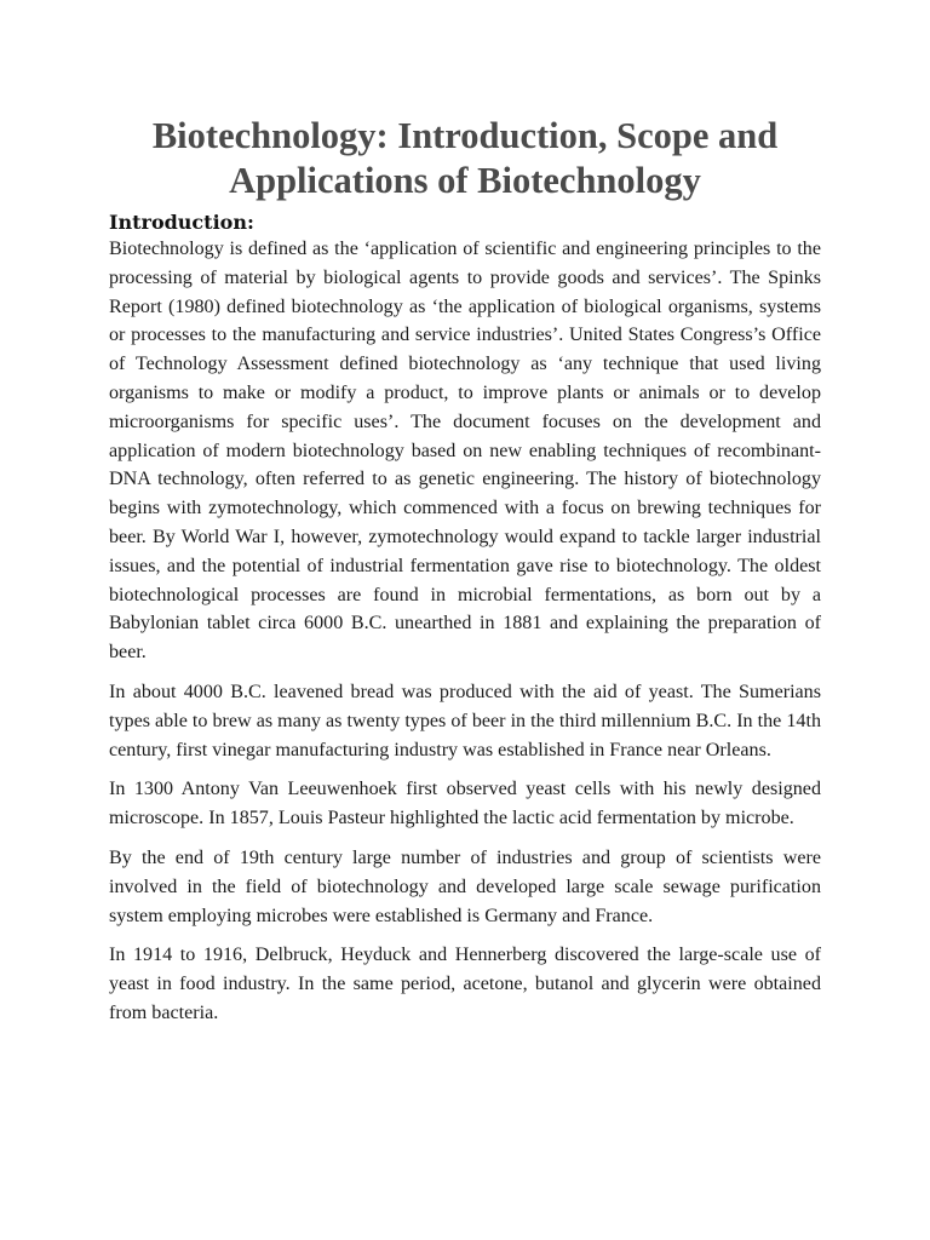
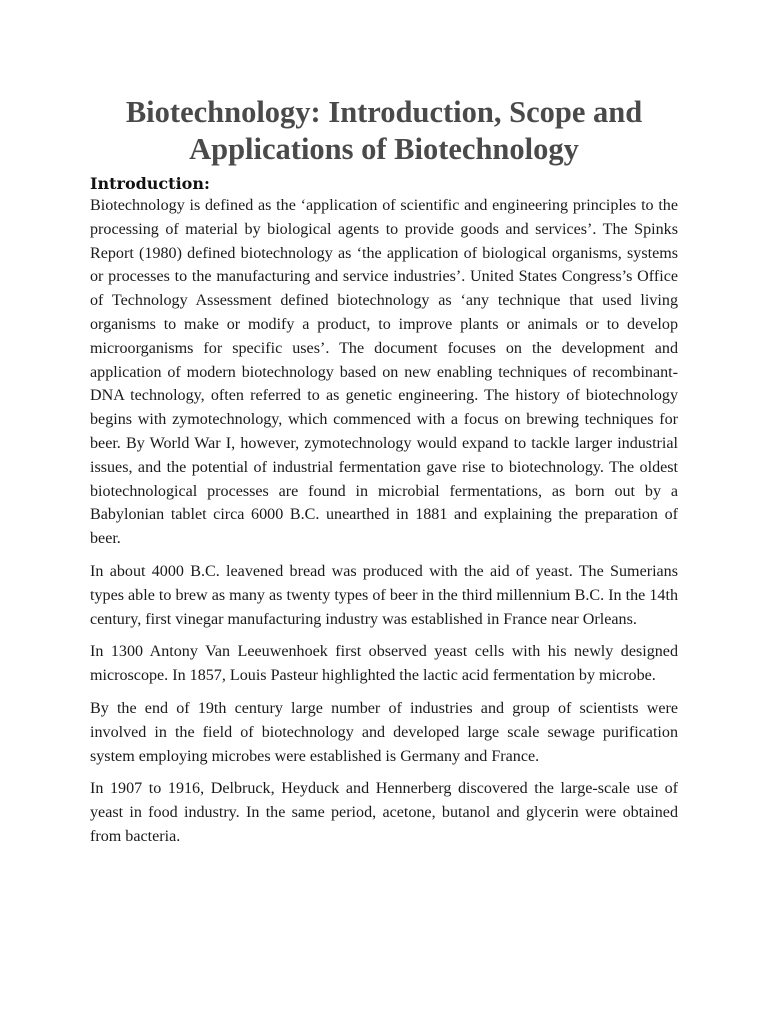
  Biotechnology: Introduction, Scope and Applications of Biotechnology
  Introduction:
  Biotechnology is defined as the ‘application of scientific and engineering principles to the processing of material by biological agents to provide goods and services’. The Spinks Report (1980) defined biotechnology as ‘the application of biological organisms, systems or processes to the manufacturing and service industries’. United States Congress’s Office of Technology Assessment defined biotechnology as ‘any technique that used living organisms to make or modify a product, to improve plants or animals or to develop microorganisms for specific uses’. The document focuses on the development and application of modern biotechnology based on new enabling techniques of recombinant-DNA technology, often referred to as genetic engineering. The history of biotechnology begins with zymotechnology, which commenced with a focus on brewing techniques for beer. By World War I, however, zymotechnology would expand to tackle larger industrial issues, and the potential of industrial fermentation gave rise to biotechnology. The oldest biotechnological processes are found in microbial fermentations, as born out by a Babylonian tablet circa 6000 B.C. unearthed in 1881 and explaining the preparation of beer.
  In about 4000 B.C. leavened bread was produced with the aid of yeast. The Sumerians types able to brew as many as twenty types of beer in the third millennium B.C. In the 14th century, first vinegar manufacturing industry was established in France near Orleans.
  In 1300 Antony Van Leeuwenhoek first observed yeast cells with his newly designed microscope. In 1857, Louis Pasteur highlighted the lactic acid fermentation by microbe.
  By the end of 19th century large number of industries and group of scientists were involved in the field of biotechnology and developed large scale sewage purification system employing microbes were established is Germany and France.
- In 1914 to 1916, Delbruck, Heyduck and Hennerberg discovered the large-scale use of yeast in food industry. In the same period, acetone, butanol and glycerin were obtained from bacteria.
+ In 1907 to 1916, Delbruck, Heyduck and Hennerberg discovered the large-scale use of yeast in food industry. In the same period, acetone, butanol and glycerin were obtained from bacteria.
